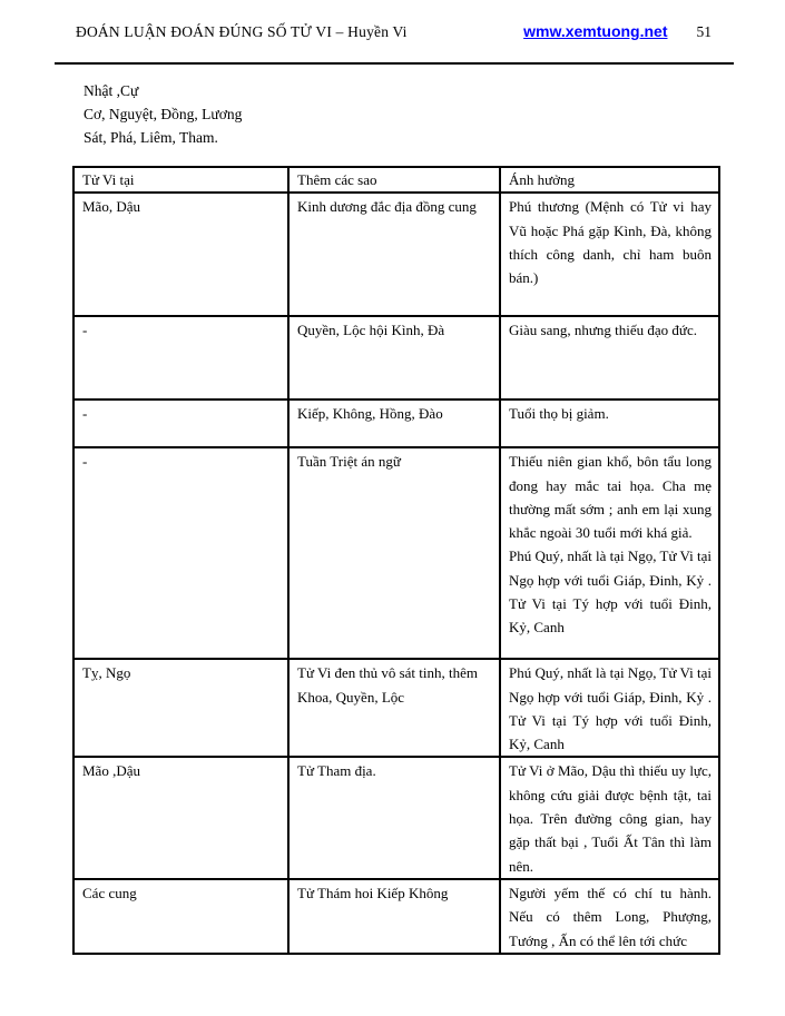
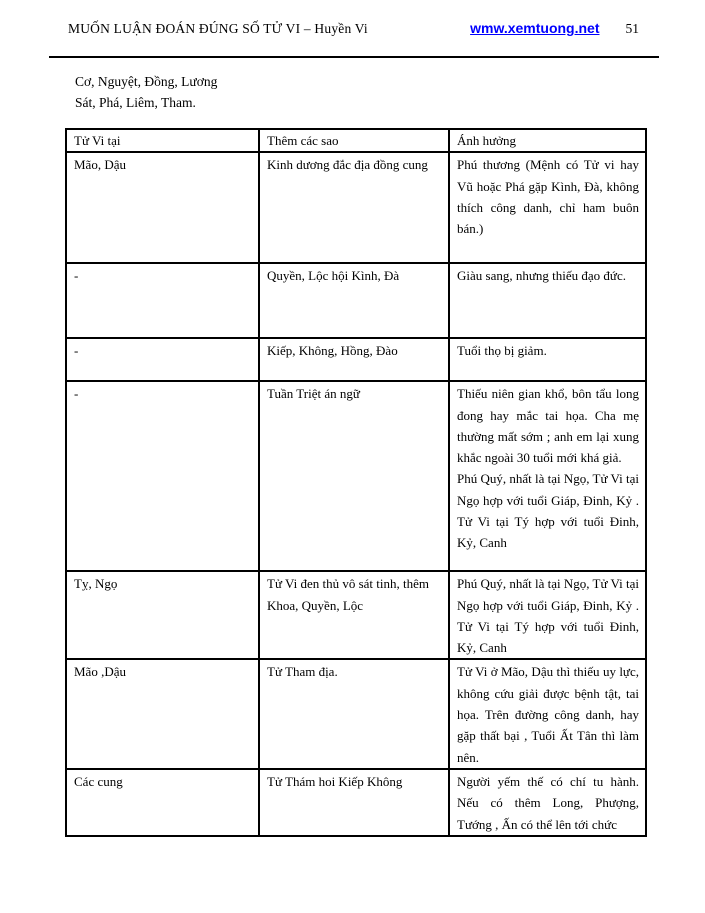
- ĐOÁN LUẬN ĐOÁN ĐÚNG SỐ TỬ VI – Huyền Vi
+ MUỐN LUẬN ĐOÁN ĐÚNG SỐ TỬ VI – Huyền Vi
  wmw.xemtuong.net
  51
- Nhật ,Cự
  Cơ, Nguyệt, Đồng, Lương
  Sát, Phá, Liêm, Tham.
  Tử Vi tại	Thêm các sao	Ánh hưởng
  Mão, Dậu	Kinh dương đắc địa đồng cung	Phú thương (Mệnh có Tử vi hay Vũ hoặc Phá gặp Kình, Đà, không thích công danh, chỉ ham buôn bán.)
  -	Quyền, Lộc hội Kình, Đà	Giàu sang, nhưng thiếu đạo đức.
  -	Kiếp, Không, Hồng, Đào	Tuổi thọ bị giảm.
  -	Tuần Triệt án ngữ	Thiếu niên gian khổ, bôn tẩu long đong hay mắc tai họa. Cha mẹ thường mất sớm ; anh em lại xung khắc ngoài 30 tuổi mới khá giả. Phú Quý, nhất là tại Ngọ, Tử Vi tại Ngọ hợp với tuổi Giáp, Đinh, Kỷ . Tử Vi tại Tý hợp với tuổi Đinh, Kỷ, Canh
  Tỵ, Ngọ	Tử Vi đen thủ vô sát tinh, thêm Khoa, Quyền, Lộc	Phú Quý, nhất là tại Ngọ, Tử Vi tại Ngọ hợp với tuổi Giáp, Đinh, Kỷ . Tử Vi tại Tý hợp với tuổi Đinh, Kỷ, Canh
- Mão ,Dậu	Tử Tham địa.	Tử Vi ở Mão, Dậu thì thiếu uy lực, không cứu giải được bệnh tật, tai họa. Trên đường công gian, hay gặp thất bại , Tuổi Ất Tân thì làm nên.
+ Mão ,Dậu	Tử Tham địa.	Tử Vi ở Mão, Dậu thì thiếu uy lực, không cứu giải được bệnh tật, tai họa. Trên đường công danh, hay gặp thất bại , Tuổi Ất Tân thì làm nên.
  Các cung	Tử Thám hoi Kiếp Không	Người yếm thế có chí tu hành. Nếu có thêm Long, Phượng, Tướng , Ấn có thể lên tới chức
